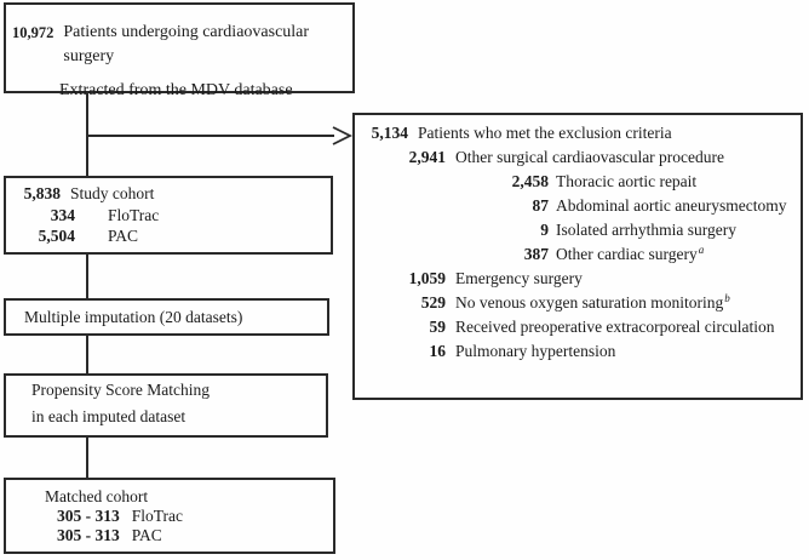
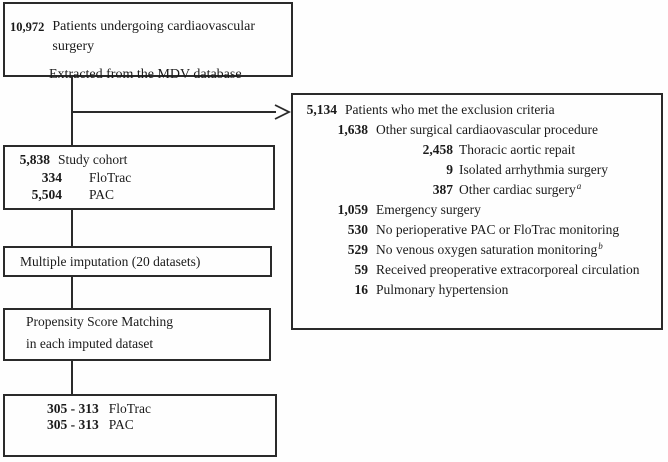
  10,972
  Patients undergoing cardiaovascular surgery
  Extracted from the MDV database
  5,134
  Patients who met the exclusion criteria
- 2,941
+ 1,638
  Other surgical cardiaovascular procedure
  2,458
  Thoracic aortic repait
- 87
- Abdominal aortic aneurysmectomy
  9
  Isolated arrhythmia surgery
  387
  Other cardiac surgerya
  1,059
  Emergency surgery
+ 530
+ No perioperative PAC or FloTrac monitoring
  529
  No venous oxygen saturation monitoringb
  59
  Received preoperative extracorporeal circulation
  16
  Pulmonary hypertension
  5,838
  Study cohort
  334
  FloTrac
  5,504
  PAC
  Multiple imputation (20 datasets)
  Propensity Score Matching
  in each imputed dataset
- Matched cohort
  305 - 313
  FloTrac
  305 - 313
  PAC
